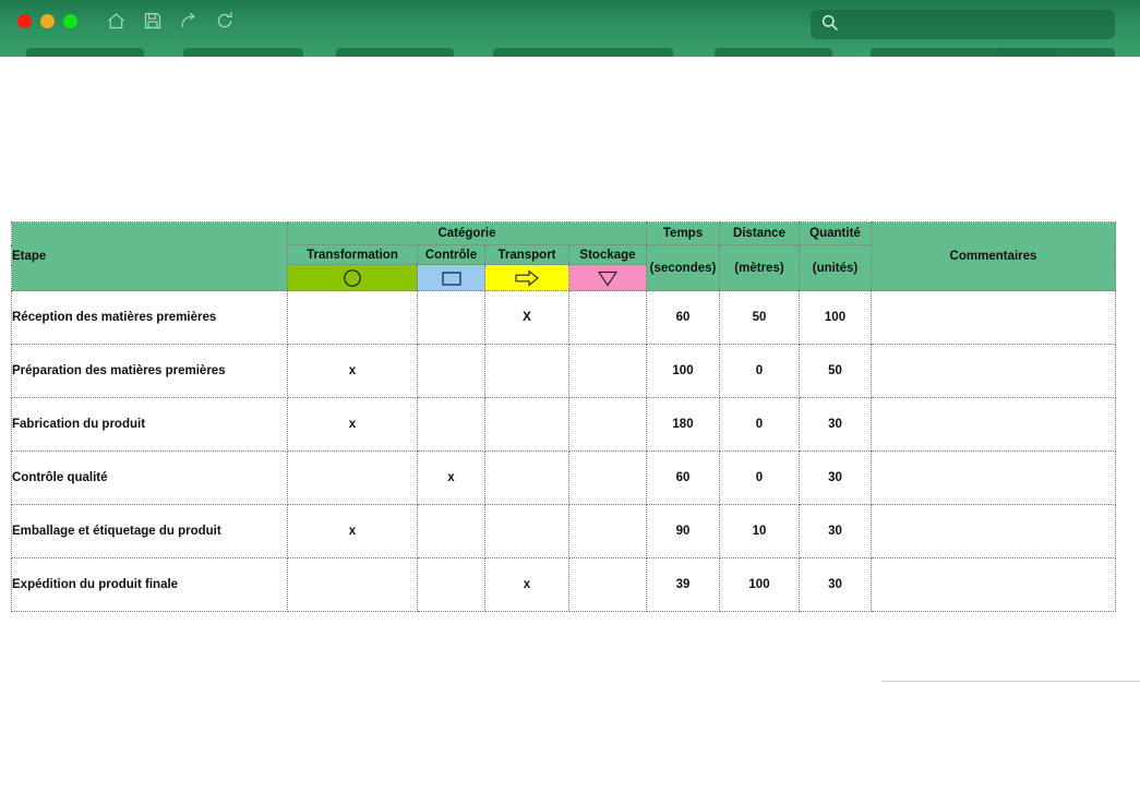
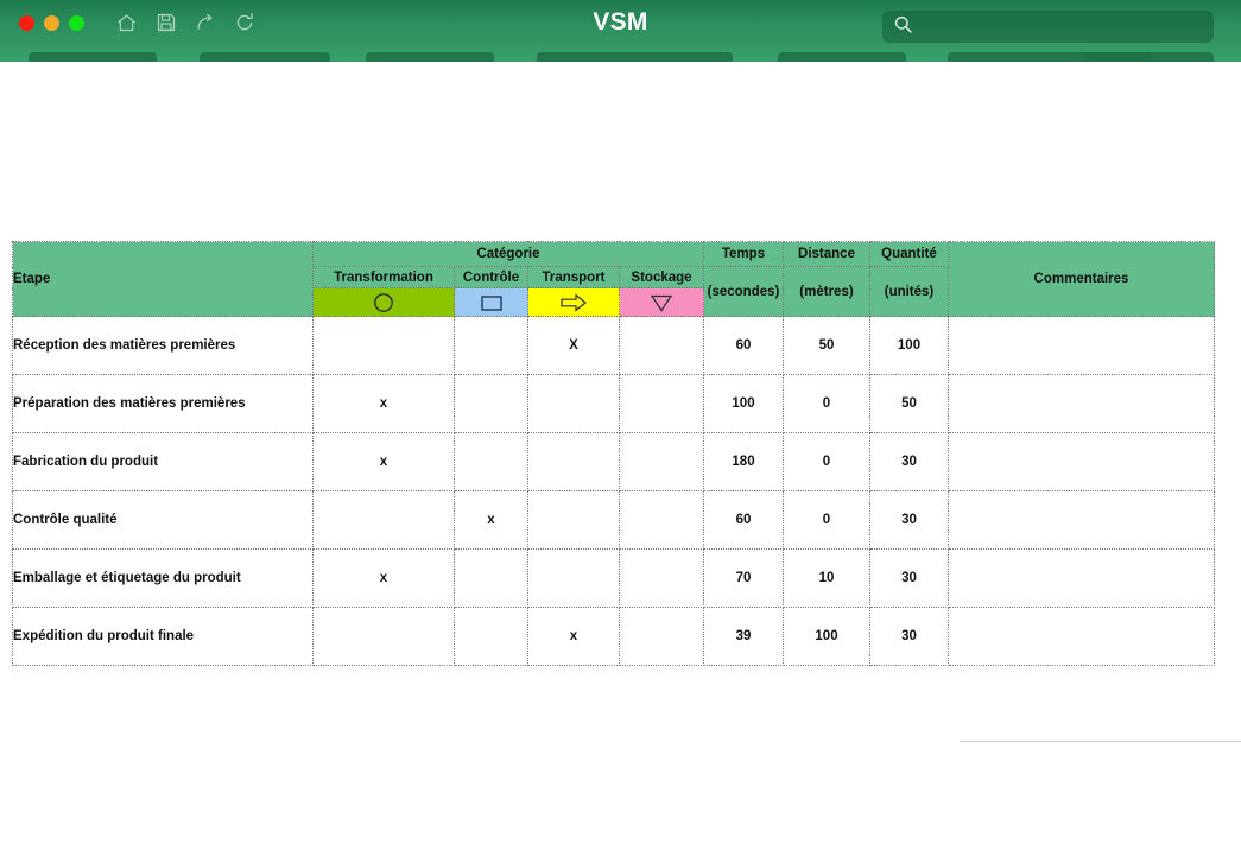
+ VSM
  Etape	Catégorie	Temps	Distance	Quantité	Commentaires
  Transformation	Contrôle	Transport	Stockage	(secondes)	(mètres)	(unités)
  Réception des matières premières			X		60	50	100
  Préparation des matières premières	x				100	0	50
  Fabrication du produit	x				180	0	30
  Contrôle qualité		x			60	0	30
- Emballage et étiquetage du produit	x				90	10	30
+ Emballage et étiquetage du produit	x				70	10	30
  Expédition du produit finale			x		39	100	30
